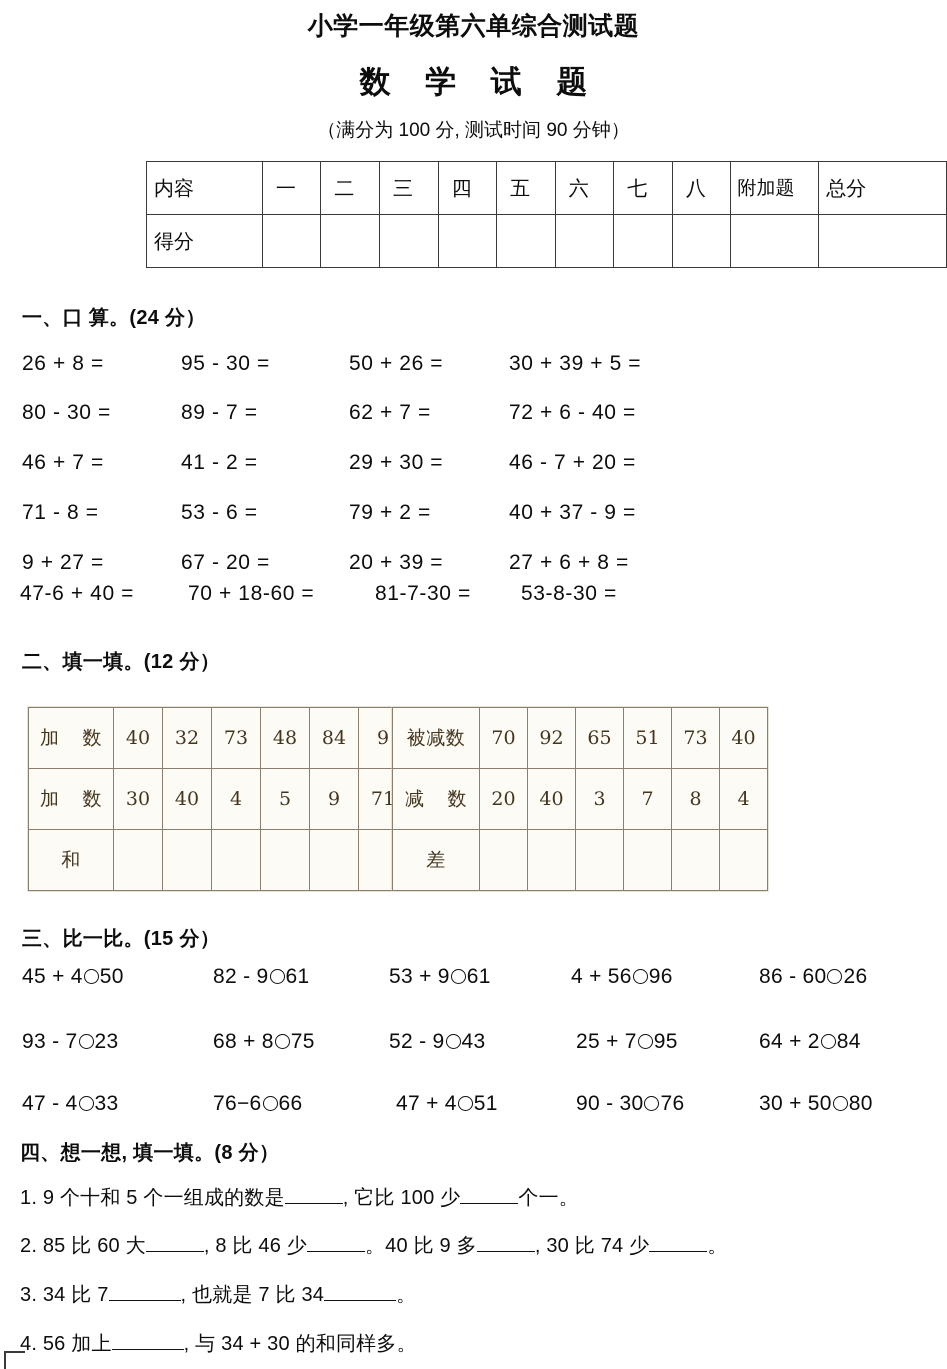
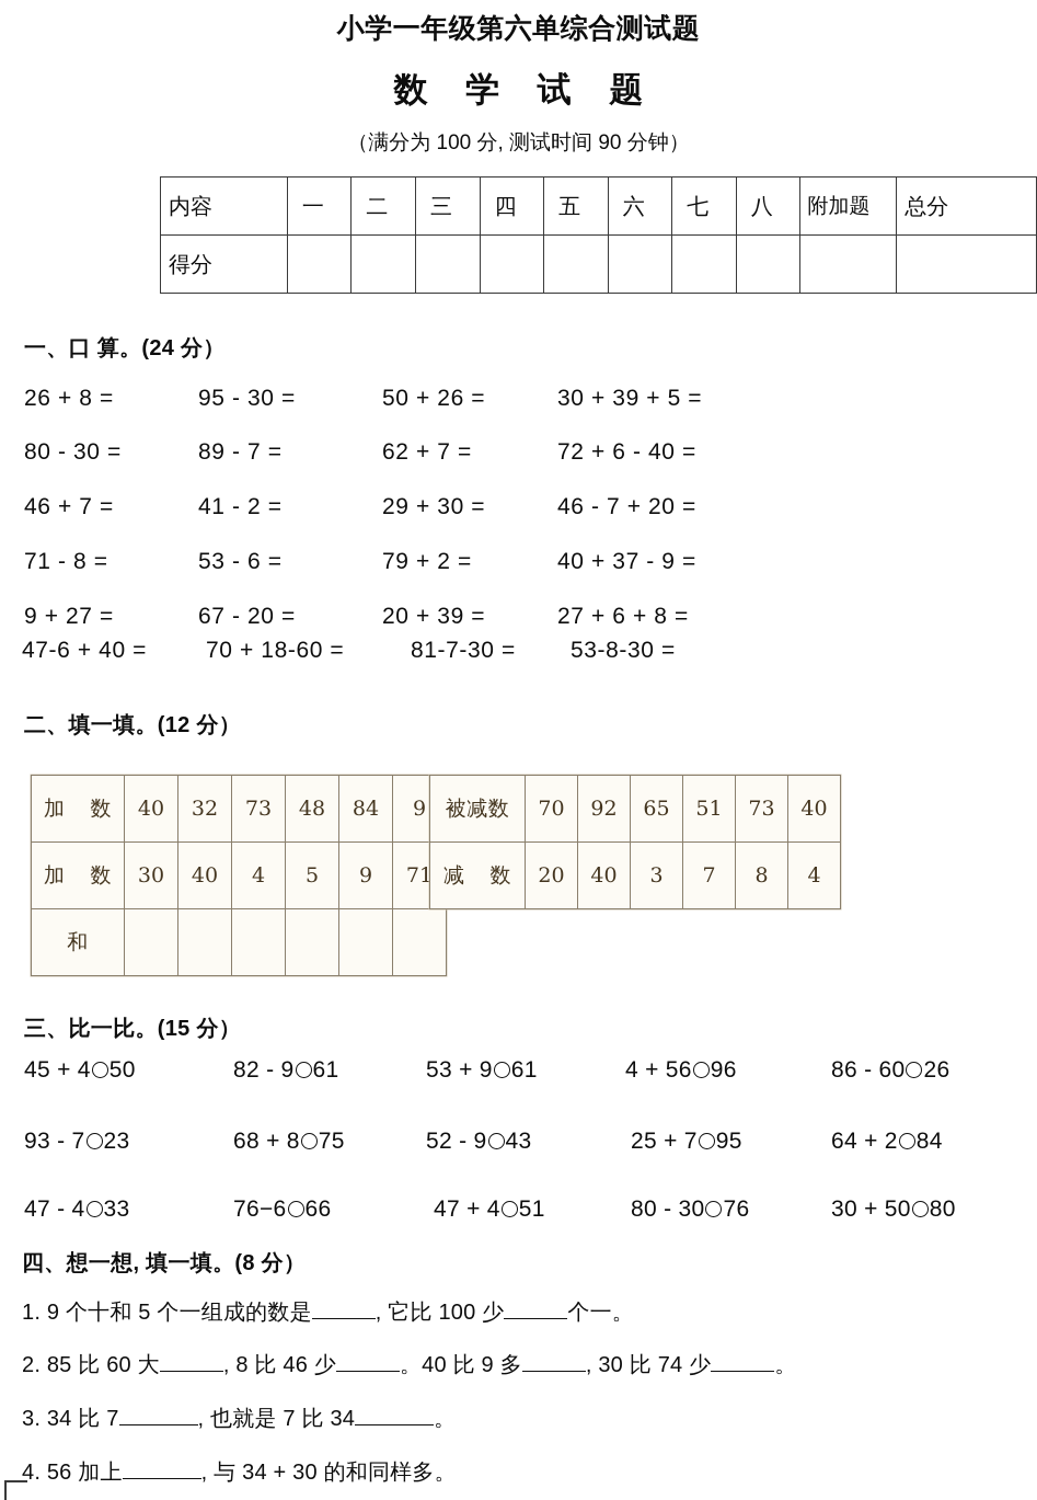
  小学一年级第六单综合测试题
  数 学 试 题
  （满分为 100 分, 测试时间 90 分钟）
  内容	一	二	三	四	五	六	七	八	附加题	总分
  得分
  一、口 算。(24 分）
  26 + 8 =
  95 - 30 =
  50 + 26 =
  30 + 39 + 5 =
  80 - 30 =
  89 - 7 =
  62 + 7 =
  72 + 6 - 40 =
  46 + 7 =
  41 - 2 =
  29 + 30 =
  46 - 7 + 20 =
  71 - 8 =
  53 - 6 =
  79 + 2 =
  40 + 37 - 9 =
  9 + 27 =
  67 - 20 =
  20 + 39 =
  27 + 6 + 8 =
  47-6 + 40 =
  70 + 18-60 =
  81-7-30 =
  53-8-30 =
  二、填一填。(12 分）
  加 数	40	32	73	48	84	9
  加 数	30	40	4	5	9	71
  和
  被减数	70	92	65	51	73	40
  减 数	20	40	3	7	8	4
- 差
  三、比一比。(15 分）
  45 + 4 50
  82 - 9 61
  53 + 9 61
  4 + 56 96
  86 - 60 26
  93 - 7 23
  68 + 8 75
  52 - 9 43
  25 + 7 95
  64 + 2 84
  47 - 4 33
  76−6 66
  47 + 4 51
- 90 - 30 76
+ 80 - 30 76
  30 + 50 80
  四、想一想, 填一填。(8 分）
  1. 9 个十和 5 个一组成的数是 , 它比 100 少 个一。
  2. 85 比 60 大 , 8 比 46 少 。40 比 9 多 , 30 比 74 少 。
  3. 34 比 7 , 也就是 7 比 34 。
  4. 56 加上 , 与 34 + 30 的和同样多。
